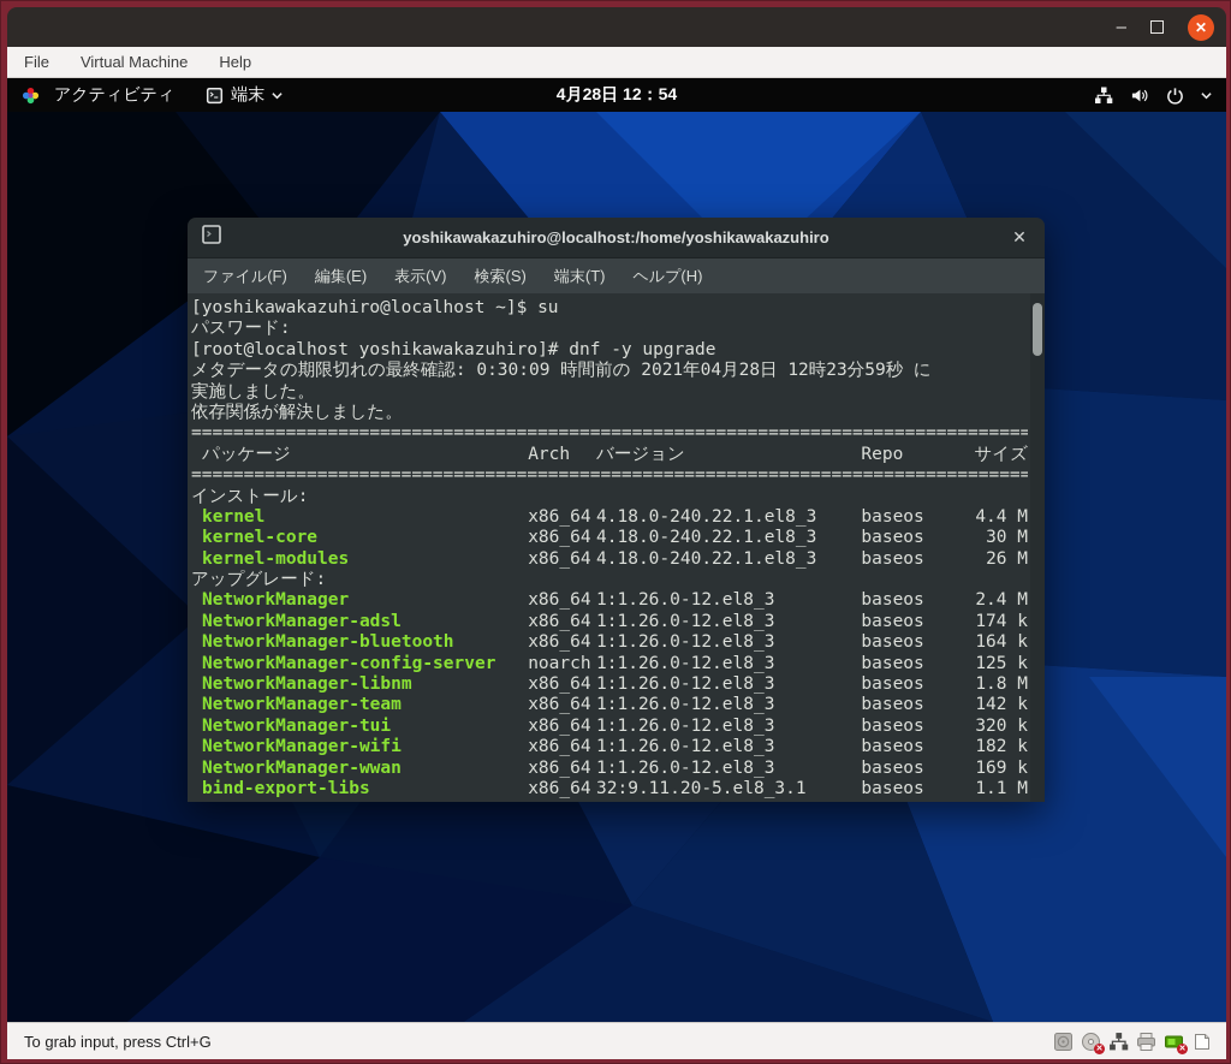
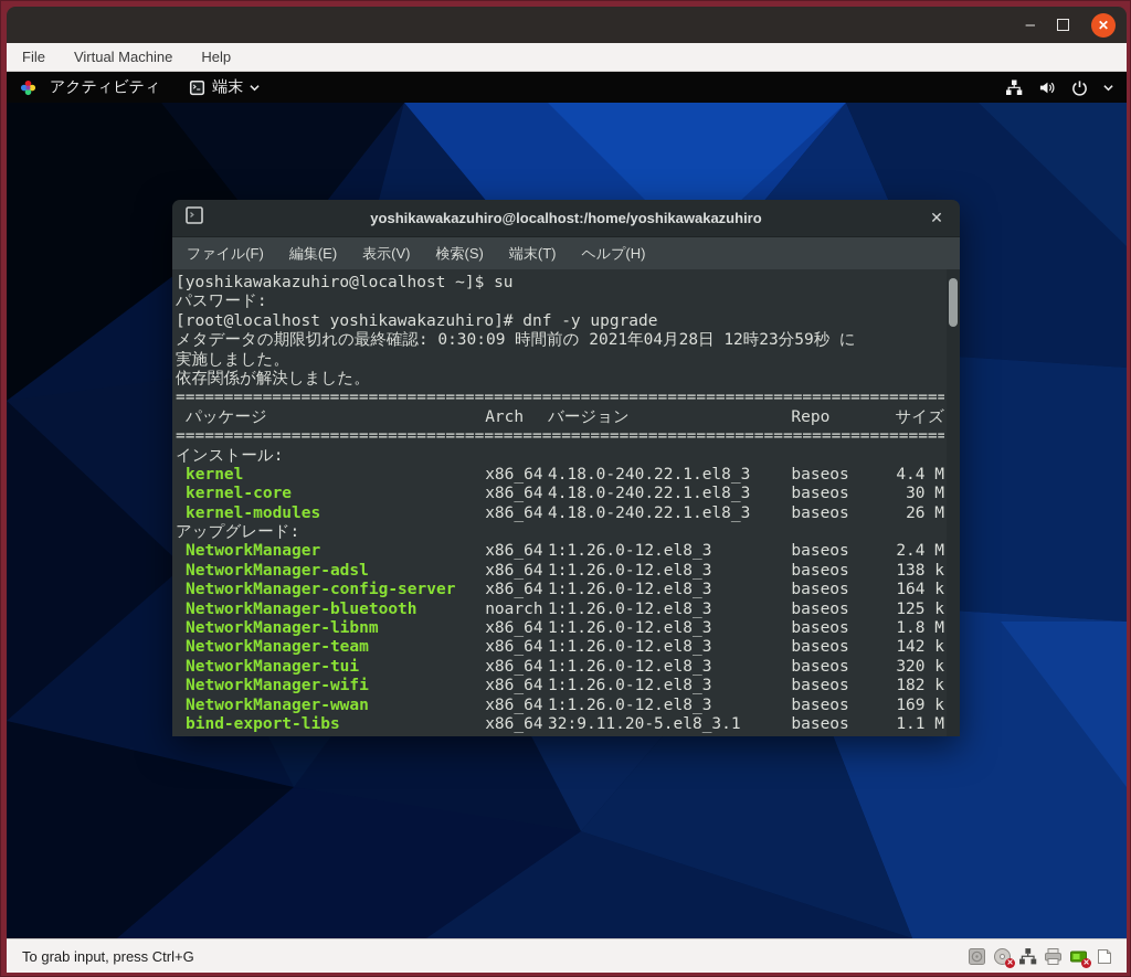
  –
  ✕
  File
  Virtual Machine
  Help
  アクティビティ
  端末
- 4月28日 12：54
  yoshikawakazuhiro@localhost:/home/yoshikawakazuhiro
  ✕
  ファイル(F)
  編集(E)
  表示(V)
  検索(S)
  端末(T)
  ヘルプ(H)
  [yoshikawakazuhiro@localhost ~]$ su
  パスワード:
  [root@localhost yoshikawakazuhiro]# dnf -y upgrade
  メタデータの期限切れの最終確認: 0:30:09 時間前の 2021年04月28日 12時23分59秒 に
  実施しました。
  依存関係が解決しました。
  ================================================================================
  パッケージ
  Arch
  バージョン
  Repo
  サイズ
  ================================================================================
  インストール:
  kernel
  x86_64
  4.18.0-240.22.1.el8_3
  baseos
  4.4 M
  kernel-core
  x86_64
  4.18.0-240.22.1.el8_3
  baseos
  30 M
  kernel-modules
  x86_64
  4.18.0-240.22.1.el8_3
  baseos
  26 M
  アップグレード:
  NetworkManager
  x86_64
  1:1.26.0-12.el8_3
  baseos
  2.4 M
  NetworkManager-adsl
  x86_64
  1:1.26.0-12.el8_3
  baseos
- 174 k
+ 138 k
- NetworkManager-bluetooth
+ NetworkManager-config-server
  x86_64
  1:1.26.0-12.el8_3
  baseos
  164 k
- NetworkManager-config-server
+ NetworkManager-bluetooth
  noarch
  1:1.26.0-12.el8_3
  baseos
  125 k
  NetworkManager-libnm
  x86_64
  1:1.26.0-12.el8_3
  baseos
  1.8 M
  NetworkManager-team
  x86_64
  1:1.26.0-12.el8_3
  baseos
  142 k
  NetworkManager-tui
  x86_64
  1:1.26.0-12.el8_3
  baseos
  320 k
  NetworkManager-wifi
  x86_64
  1:1.26.0-12.el8_3
  baseos
  182 k
  NetworkManager-wwan
  x86_64
  1:1.26.0-12.el8_3
  baseos
  169 k
  bind-export-libs
  x86_64
  32:9.11.20-5.el8_3.1
  baseos
  1.1 M
  To grab input, press Ctrl+G
